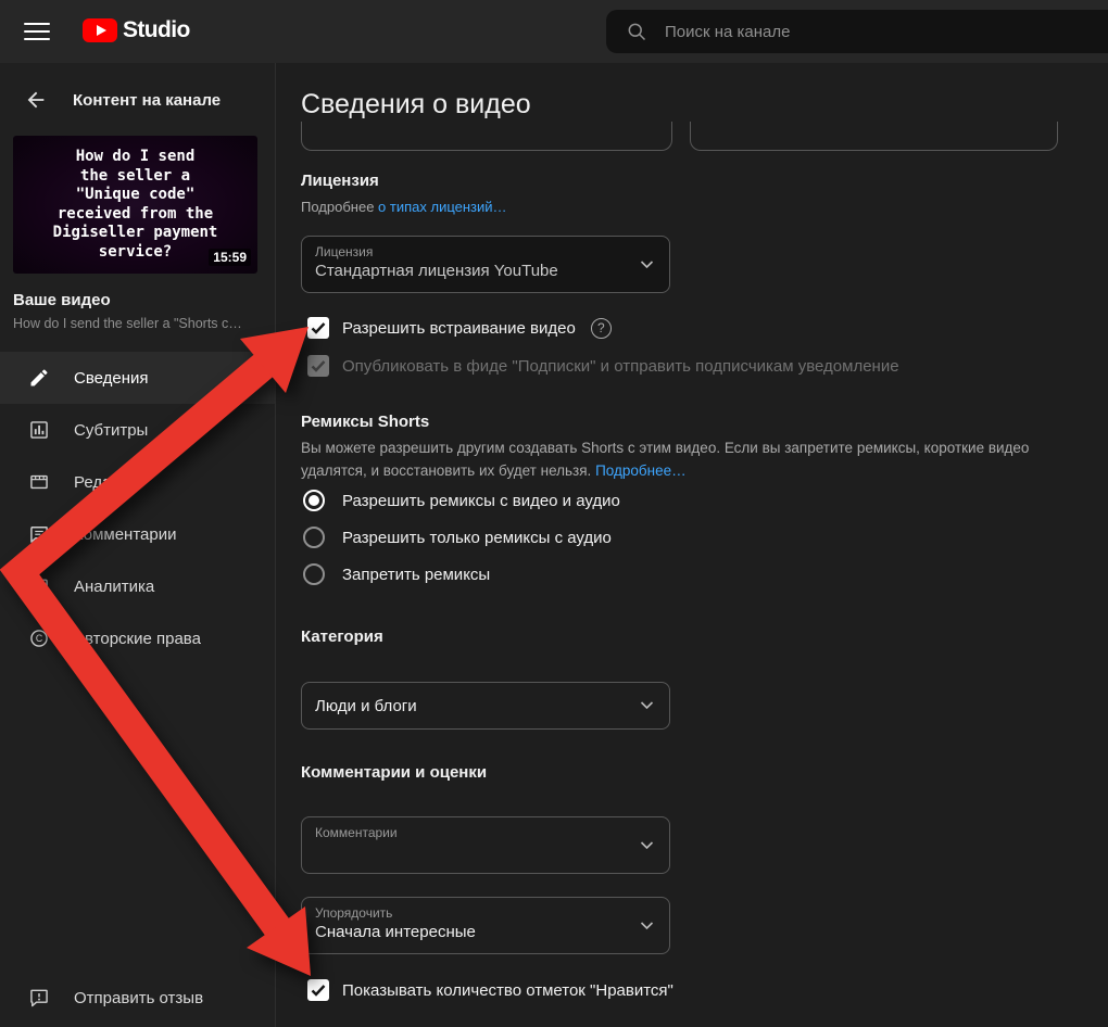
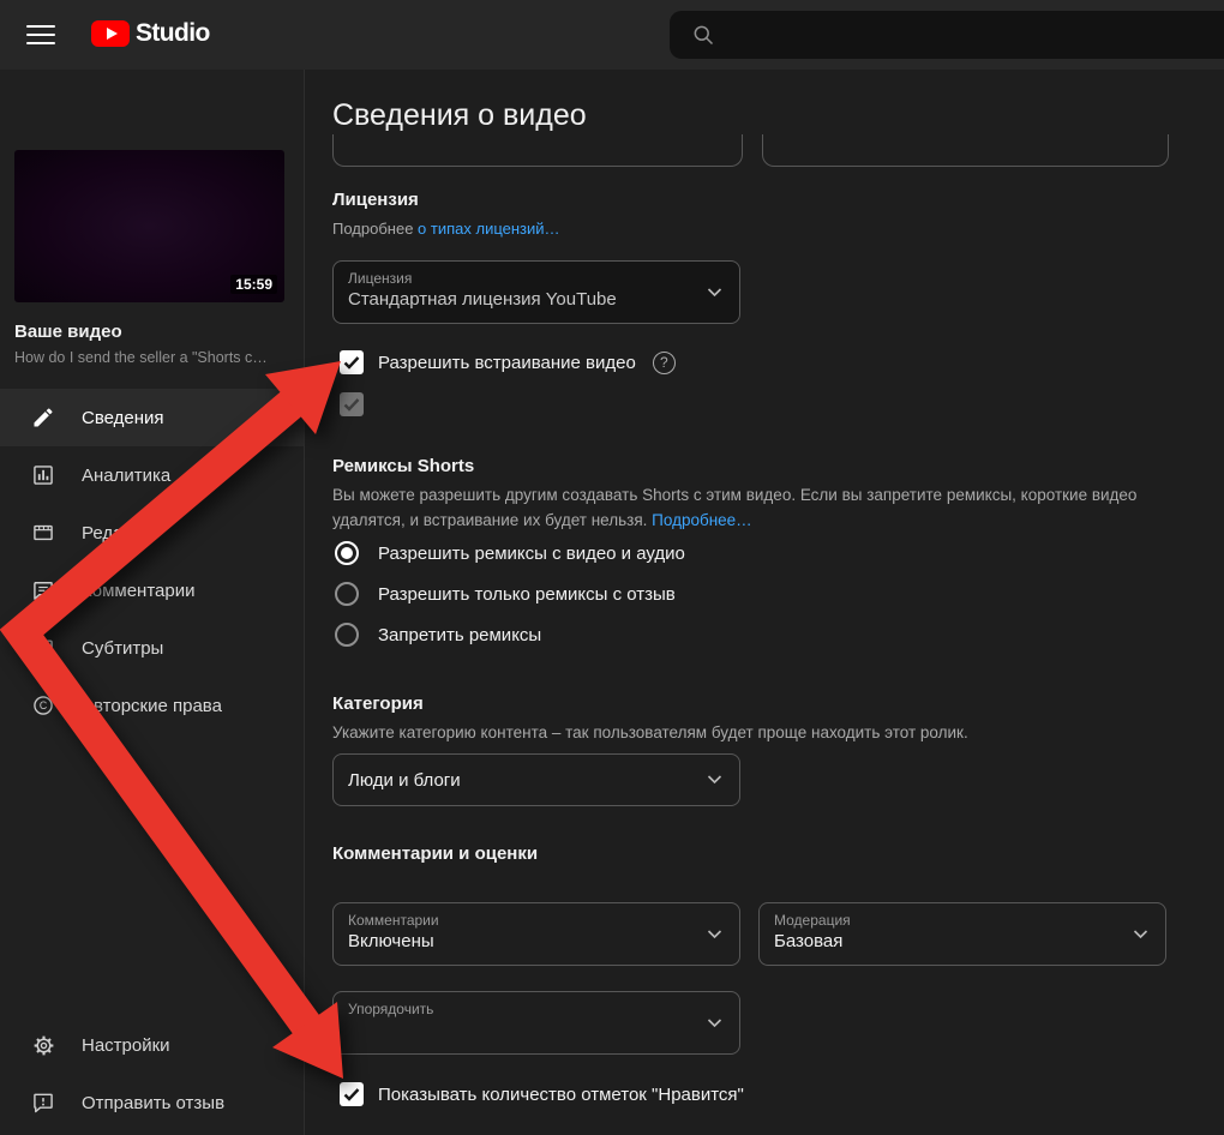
  Studio
- Поиск на канале
- Контент на канале
- How do I send
- the seller a
- "Unique code"
- received from the
- Digiseller payment
- service?
  15:59
  Ваше видео
  How do I send the seller a "Shorts c…
  Сведения
- Субтитры
+ Аналитика
  омментарии
- Аналитика
+ Субтитры
  C
  вторские права
+ Настройки
  Отправить отзыв
  Сведения о видео
  Лицензия
  Подробнее о типах лицензий…
  Лицензия
  Стандартная лицензия YouTube
  Разрешить встраивание видео
  ?
- Опубликовать в фиде "Подписки" и отправить подписчикам уведомление
  Ремиксы Shorts
- Вы можете разрешить другим создавать Shorts с этим видео. Если вы запретите ремиксы, короткие видео удалятся, и восстановить их будет нельзя. Подробнее…
+ Вы можете разрешить другим создавать Shorts с этим видео. Если вы запретите ремиксы, короткие видео удалятся, и встраивание их будет нельзя. Подробнее…
  Разрешить ремиксы с видео и аудио
- Разрешить только ремиксы с аудио
+ Разрешить только ремиксы с отзыв
  Запретить ремиксы
  Категория
+ Укажите категорию контента – так пользователям будет проще находить этот ролик.
  Люди и блоги
  Комментарии и оценки
  Комментарии
+ Включены
+ Модерация
+ Базовая
  Упорядочить
- Сначала интересные
  Показывать количество отметок "Нравится"
